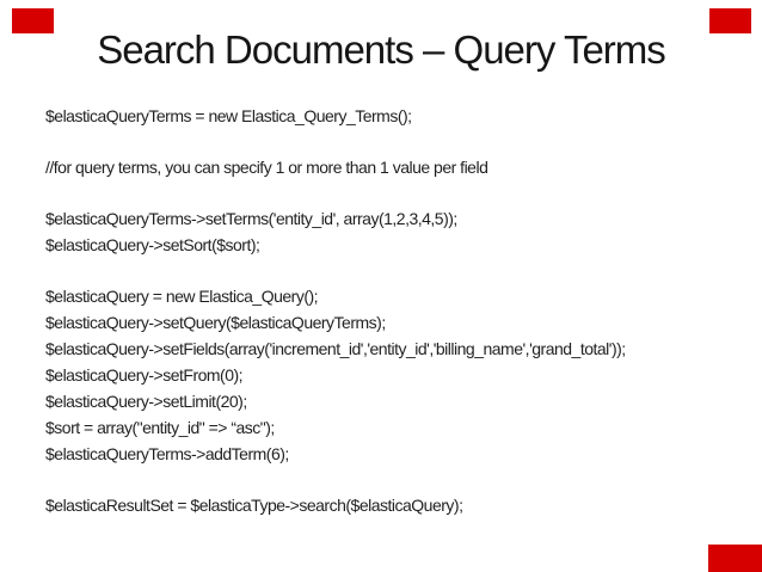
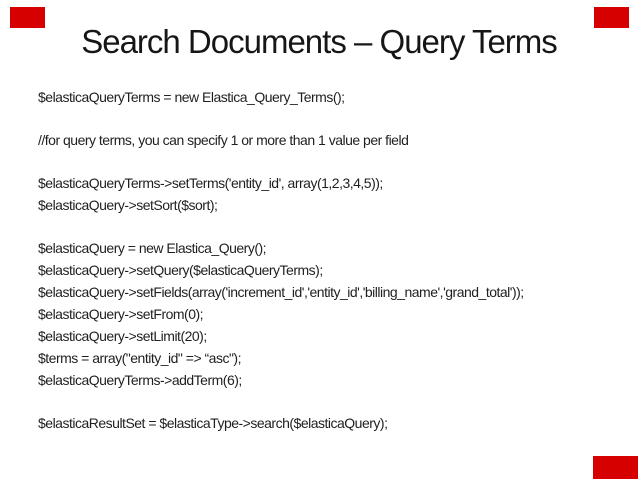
  Search Documents – Query Terms
  $elasticaQueryTerms = new Elastica_Query_Terms();
  //for query terms, you can specify 1 or more than 1 value per field
  $elasticaQueryTerms->setTerms('entity_id', array(1,2,3,4,5));
  $elasticaQuery->setSort($sort);
  $elasticaQuery = new Elastica_Query();
  $elasticaQuery->setQuery($elasticaQueryTerms);
  $elasticaQuery->setFields(array('increment_id','entity_id','billing_name','grand_total'));
  $elasticaQuery->setFrom(0);
  $elasticaQuery->setLimit(20);
- $sort = array("entity_id" => “asc");
+ $terms = array("entity_id" => “asc");
  $elasticaQueryTerms->addTerm(6);
  $elasticaResultSet = $elasticaType->search($elasticaQuery);
